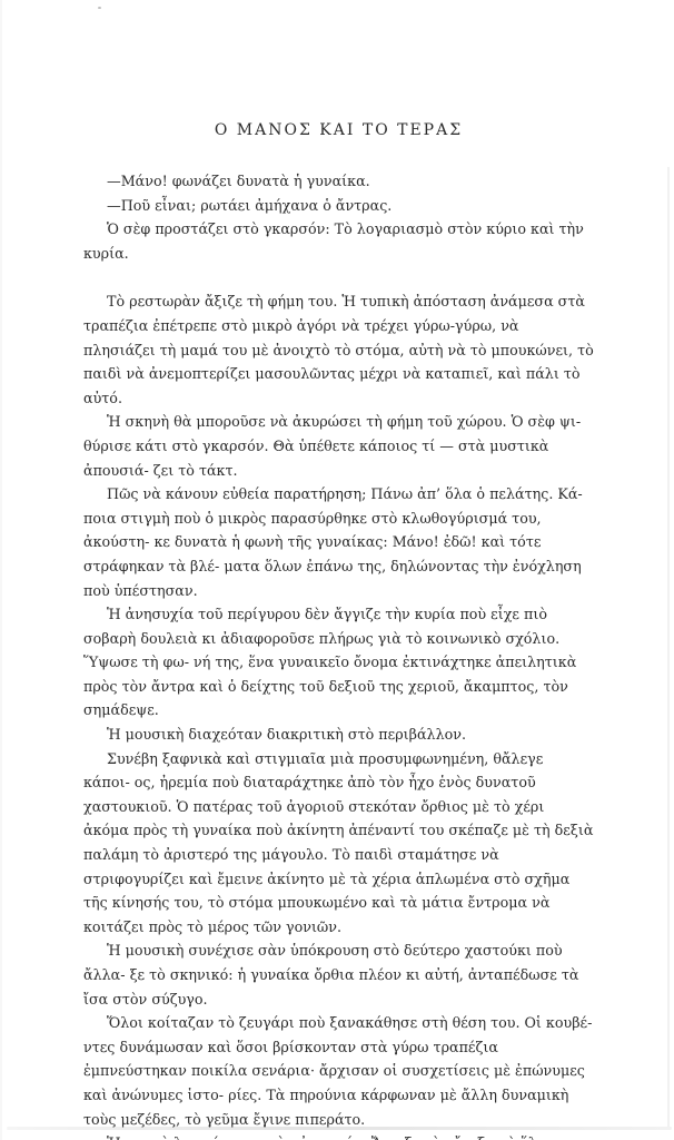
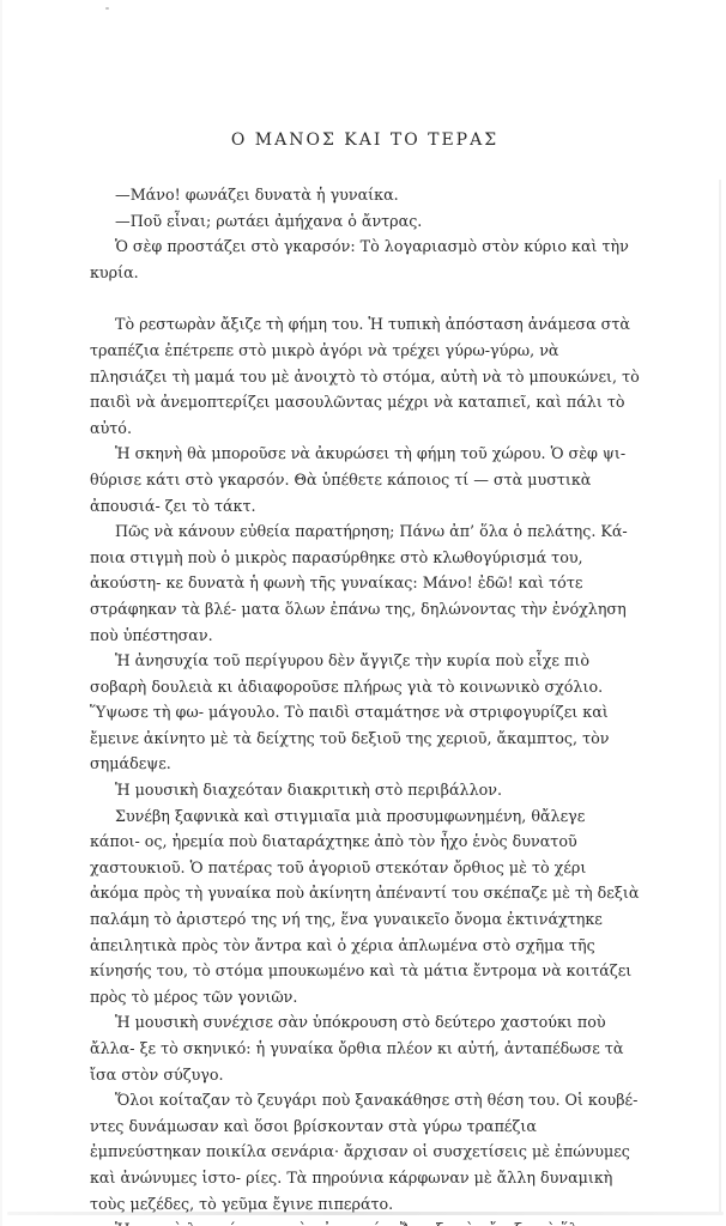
  Ο ΜΑΝΟΣ ΚΑΙ ΤΟ ΤΕΡΑΣ
  —Μάνο! φωνάζει δυνατὰ ἡ γυναίκα.
  —Ποῦ εἶναι; ρωτάει ἀμήχανα ὁ ἄντρας.
  Ὁ σὲφ προστάζει στὸ γκαρσόν: Τὸ λογαριασμὸ στὸν κύριο καὶ τὴν κυρία.
  Τὸ ρεστωρὰν ἄξιζε τὴ φήμη του. Ἡ τυπικὴ ἀπόσταση ἀνάμεσα στὰ τραπέζια ἐπέτρεπε στὸ μικρὸ ἀγόρι νὰ τρέχει γύρω-γύρω, νὰ πλησιάζει τὴ μαμά του μὲ ἀνοιχτὸ τὸ στόμα, αὐτὴ νὰ τὸ μπουκώνει, τὸ παιδὶ νὰ ἀνεμοπτερίζει μασουλῶντας μέχρι νὰ καταπιεῖ, καὶ πάλι τὸ αὐτό.
  Ἡ σκηνὴ θὰ μποροῦσε νὰ ἀκυρώσει τὴ φήμη τοῦ χώρου. Ὁ σὲφ ψι- θύρισε κάτι στὸ γκαρσόν. Θὰ ὑπέθετε κάποιος τί — στὰ μυστικὰ ἀπουσιά- ζει τὸ τάκτ.
  Πῶς νὰ κάνουν εὐθεία παρατήρηση; Πάνω ἀπ’ ὅλα ὁ πελάτης. Κά- ποια στιγμὴ ποὺ ὁ μικρὸς παρασύρθηκε στὸ κλωθογύρισμά του, ἀκούστη- κε δυνατὰ ἡ φωνὴ τῆς γυναίκας: Μάνο! ἐδῶ! καὶ τότε στράφηκαν τὰ βλέ- ματα ὅλων ἐπάνω της, δηλώνοντας τὴν ἐνόχληση ποὺ ὑπέστησαν.
- Ἡ ἀνησυχία τοῦ περίγυρου δὲν ἄγγιζε τὴν κυρία ποὺ εἶχε πιὸ σοβαρὴ δουλειὰ κι ἀδιαφοροῦσε πλήρως γιὰ τὸ κοινωνικὸ σχόλιο. Ὕψωσε τὴ φω- νή της, ἕνα γυναικεῖο ὄνομα ἐκτινάχτηκε ἀπειλητικὰ πρὸς τὸν ἄντρα καὶ ὁ δείχτης τοῦ δεξιοῦ της χεριοῦ, ἄκαμπτος, τὸν σημάδεψε.
+ Ἡ ἀνησυχία τοῦ περίγυρου δὲν ἄγγιζε τὴν κυρία ποὺ εἶχε πιὸ σοβαρὴ δουλειὰ κι ἀδιαφοροῦσε πλήρως γιὰ τὸ κοινωνικὸ σχόλιο. Ὕψωσε τὴ φω- μάγουλο. Τὸ παιδὶ σταμάτησε νὰ στριφογυρίζει καὶ ἔμεινε ἀκίνητο μὲ τὰ δείχτης τοῦ δεξιοῦ της χεριοῦ, ἄκαμπτος, τὸν σημάδεψε.
  Ἡ μουσικὴ διαχεόταν διακριτικὴ στὸ περιβάλλον.
- Συνέβη ξαφνικὰ καὶ στιγμιαῖα μιὰ προσυμφωνημένη, θἄλεγε κάποι- ος, ἠρεμία ποὺ διαταράχτηκε ἀπὸ τὸν ἦχο ἑνὸς δυνατοῦ χαστουκιοῦ. Ὁ πατέρας τοῦ ἀγοριοῦ στεκόταν ὄρθιος μὲ τὸ χέρι ἀκόμα πρὸς τὴ γυναίκα ποὺ ἀκίνητη ἀπέναντί του σκέπαζε μὲ τὴ δεξιὰ παλάμη τὸ ἀριστερό της μάγουλο. Τὸ παιδὶ σταμάτησε νὰ στριφογυρίζει καὶ ἔμεινε ἀκίνητο μὲ τὰ χέρια ἁπλωμένα στὸ σχῆμα τῆς κίνησής του, τὸ στόμα μπουκωμένο καὶ τὰ μάτια ἔντρομα νὰ κοιτάζει πρὸς τὸ μέρος τῶν γονιῶν.
+ Συνέβη ξαφνικὰ καὶ στιγμιαῖα μιὰ προσυμφωνημένη, θἄλεγε κάποι- ος, ἠρεμία ποὺ διαταράχτηκε ἀπὸ τὸν ἦχο ἑνὸς δυνατοῦ χαστουκιοῦ. Ὁ πατέρας τοῦ ἀγοριοῦ στεκόταν ὄρθιος μὲ τὸ χέρι ἀκόμα πρὸς τὴ γυναίκα ποὺ ἀκίνητη ἀπέναντί του σκέπαζε μὲ τὴ δεξιὰ παλάμη τὸ ἀριστερό της νή της, ἕνα γυναικεῖο ὄνομα ἐκτινάχτηκε ἀπειλητικὰ πρὸς τὸν ἄντρα καὶ ὁ χέρια ἁπλωμένα στὸ σχῆμα τῆς κίνησής του, τὸ στόμα μπουκωμένο καὶ τὰ μάτια ἔντρομα νὰ κοιτάζει πρὸς τὸ μέρος τῶν γονιῶν.
  Ἡ μουσικὴ συνέχισε σὰν ὑπόκρουση στὸ δεύτερο χαστούκι ποὺ ἄλλα- ξε τὸ σκηνικό: ἡ γυναίκα ὄρθια πλέον κι αὐτή, ἀνταπέδωσε τὰ ἴσα στὸν σύζυγο.
  Ὅλοι κοίταζαν τὸ ζευγάρι ποὺ ξανακάθησε στὴ θέση του. Οἱ κουβέ- ντες δυνάμωσαν καὶ ὅσοι βρίσκονταν στὰ γύρω τραπέζια ἐμπνεύστηκαν ποικίλα σενάρια· ἄρχισαν οἱ συσχετίσεις μὲ ἐπώνυμες καὶ ἀνώνυμες ἱστο- ρίες. Τὰ πηρούνια κάρφωναν μὲ ἄλλη δυναμικὴ τοὺς μεζέδες, τὸ γεῦμα ἔγινε πιπεράτο.
